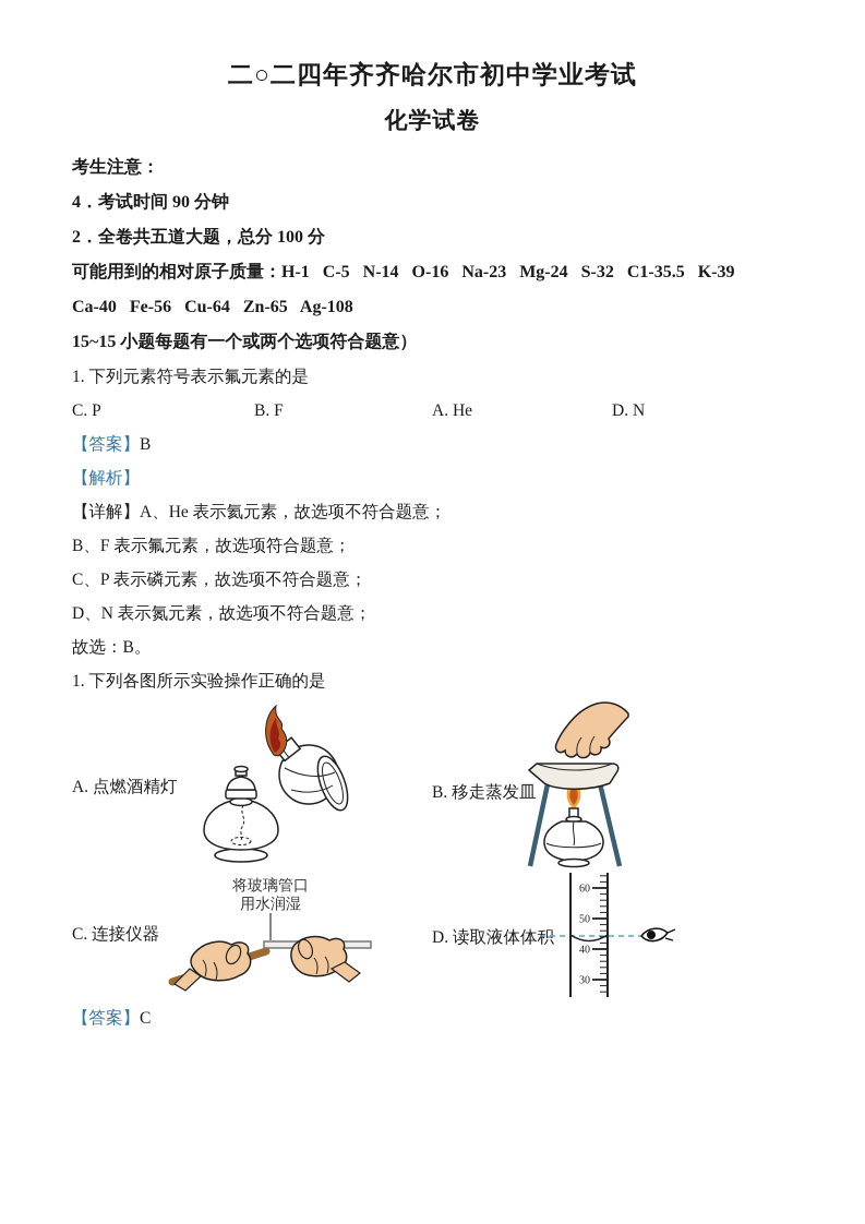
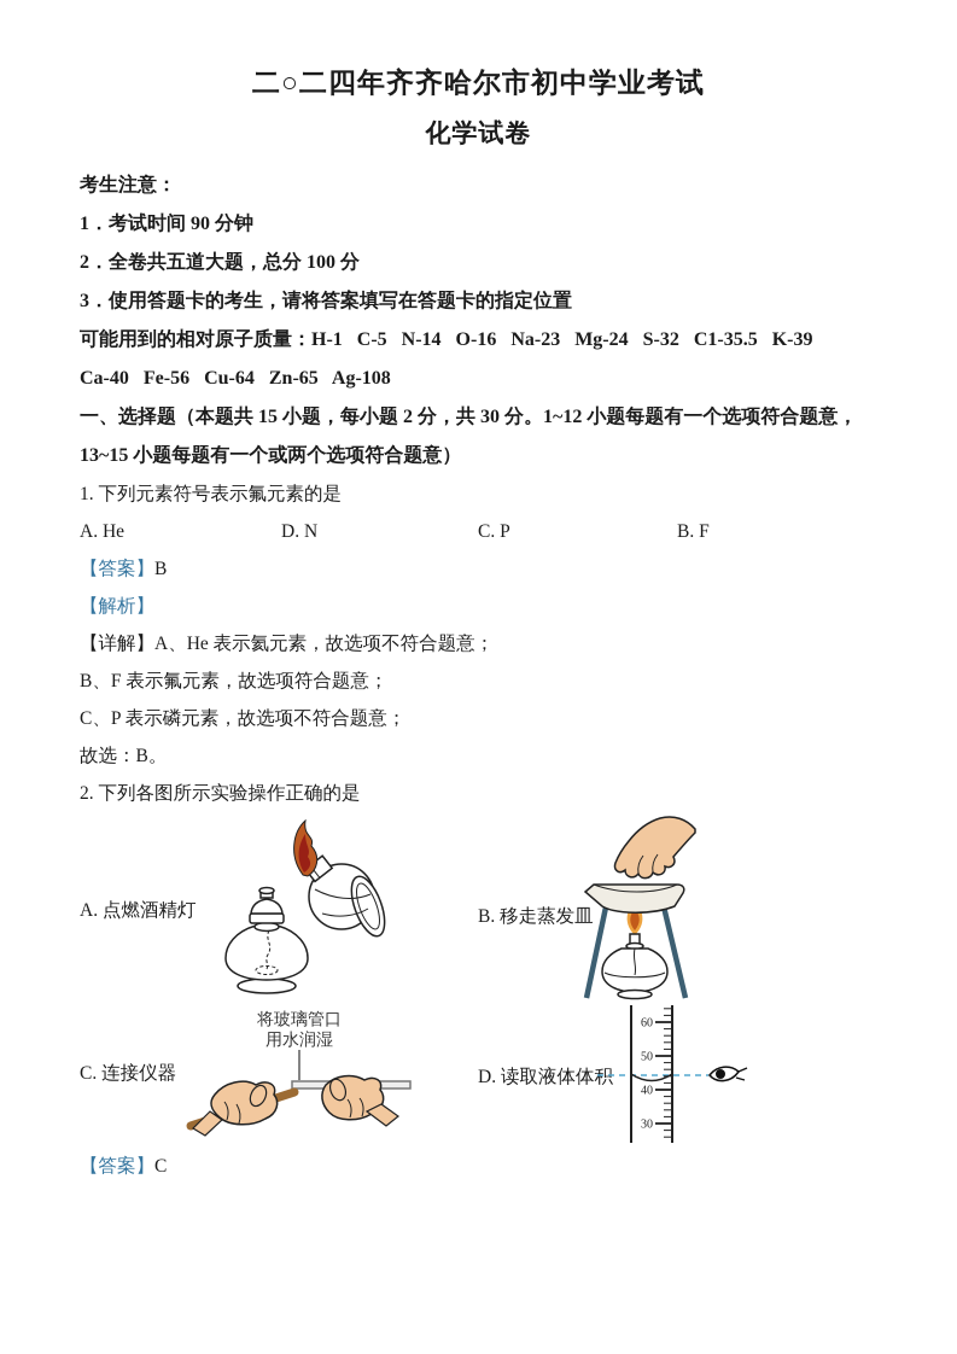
  二○二四年齐齐哈尔市初中学业考试
  化学试卷
  考生注意：
- 4．考试时间 90 分钟
+ 1．考试时间 90 分钟
  2．全卷共五道大题，总分 100 分
+ 3．使用答题卡的考生，请将答案填写在答题卡的指定位置
  可能用到的相对原子质量：H-1 C-5 N-14 O-16 Na-23 Mg-24 S-32 C1-35.5 K-39
  Ca-40 Fe-56 Cu-64 Zn-65 Ag-108
+ 一、选择题（本题共 15 小题，每小题 2 分，共 30 分。1~12 小题每题有一个选项符合题意，
- 15~15 小题每题有一个或两个选项符合题意）
+ 13~15 小题每题有一个或两个选项符合题意）
  1. 下列元素符号表示氟元素的是
- C. P
+ A. He
- B. F
+ D. N
- A. He
+ C. P
- D. N
+ B. F
  【答案】B
  【解析】
  【详解】A、He 表示氦元素，故选项不符合题意；
  B、F 表示氟元素，故选项符合题意；
  C、P 表示磷元素，故选项不符合题意；
- D、N 表示氮元素，故选项不符合题意；
  故选：B。
- 1. 下列各图所示实验操作正确的是
+ 2. 下列各图所示实验操作正确的是
  A. 点燃酒精灯
  B. 移走蒸发皿
  C. 连接仪器
  将玻璃管口
  用水润湿
  D. 读取液体体积
  60
  50
  40
  30
  【答案】C
